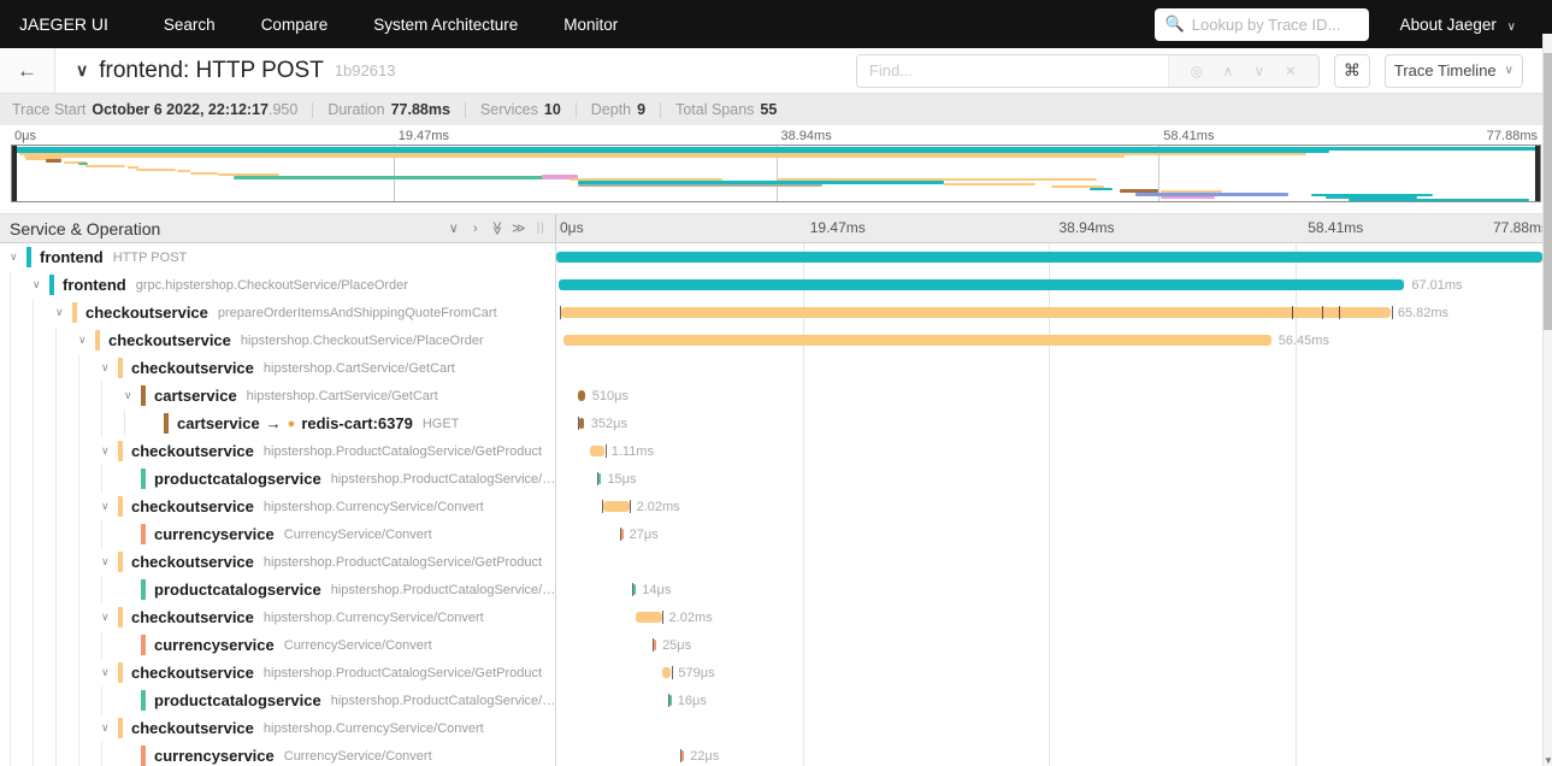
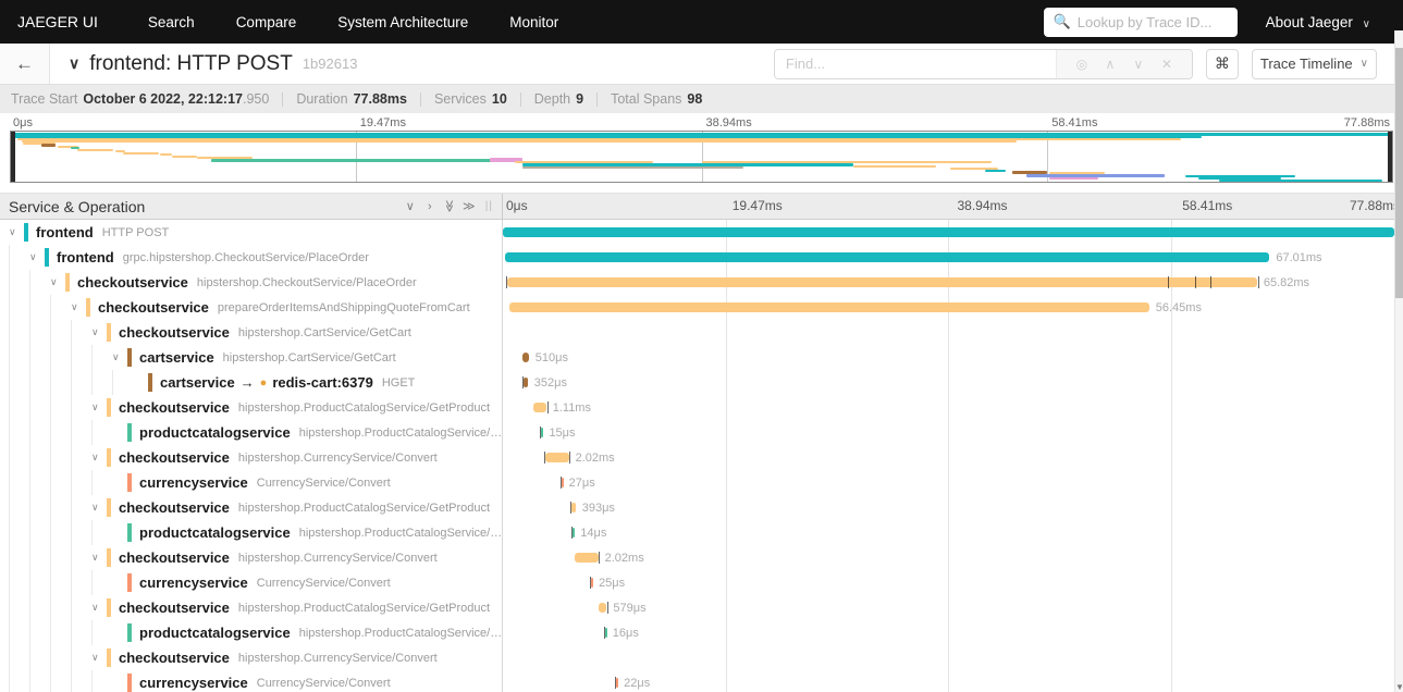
  JAEGER UI
  Search
  Compare
  System Architecture
  Monitor
  🔍
  Lookup by Trace ID...
  About Jaeger ∨
  ←
  ∨
  frontend: HTTP POST
  1b92613
  Find...
  ◎
  ∧
  ∨
  ✕
  ⌘
  Trace Timeline
  ∨
  Trace Start
  October 6 2022, 22:12:17.950
  Duration
  77.88ms
  Services
  10
  Depth
  9
  Total Spans
- 55
+ 98
  0μs
  19.47ms
  38.94ms
  58.41ms
  77.88ms
  Service & Operation
  ∨
  ›
  ≫
  ||
  0μs
  19.47ms
  38.94ms
  58.41ms
  77.88m
  ∨
  frontend
  HTTP POST
  ∨
  frontend
  grpc.hipstershop.CheckoutService/PlaceOrder
  67.01ms
  ∨
  checkoutservice
- prepareOrderItemsAndShippingQuoteFromCart
+ hipstershop.CheckoutService/PlaceOrder
  65.82ms
  ∨
  checkoutservice
- hipstershop.CheckoutService/PlaceOrder
+ prepareOrderItemsAndShippingQuoteFromCart
  56.45ms
  ∨
  checkoutservice
  hipstershop.CartService/GetCart
  ∨
  cartservice
  hipstershop.CartService/GetCart
  510μs
  cartservice
  →
  ●
  redis-cart:6379
  HGET
  352μs
  ∨
  checkoutservice
  hipstershop.ProductCatalogService/GetProduct
  1.11ms
  productcatalogservice
  hipstershop.ProductCatalogService/G
  15μs
  ∨
  checkoutservice
  hipstershop.CurrencyService/Convert
  2.02ms
  currencyservice
  CurrencyService/Convert
  27μs
  ∨
  checkoutservice
  hipstershop.ProductCatalogService/GetProduct
+ 393μs
  productcatalogservice
  hipstershop.ProductCatalogService/G
  14μs
  ∨
  checkoutservice
  hipstershop.CurrencyService/Convert
  2.02ms
  currencyservice
  CurrencyService/Convert
  25μs
  ∨
  checkoutservice
  hipstershop.ProductCatalogService/GetProduct
  579μs
  productcatalogservice
  hipstershop.ProductCatalogService/G
  16μs
  ∨
  checkoutservice
  hipstershop.CurrencyService/Convert
  currencyservice
  CurrencyService/Convert
  22μs
  ▼
